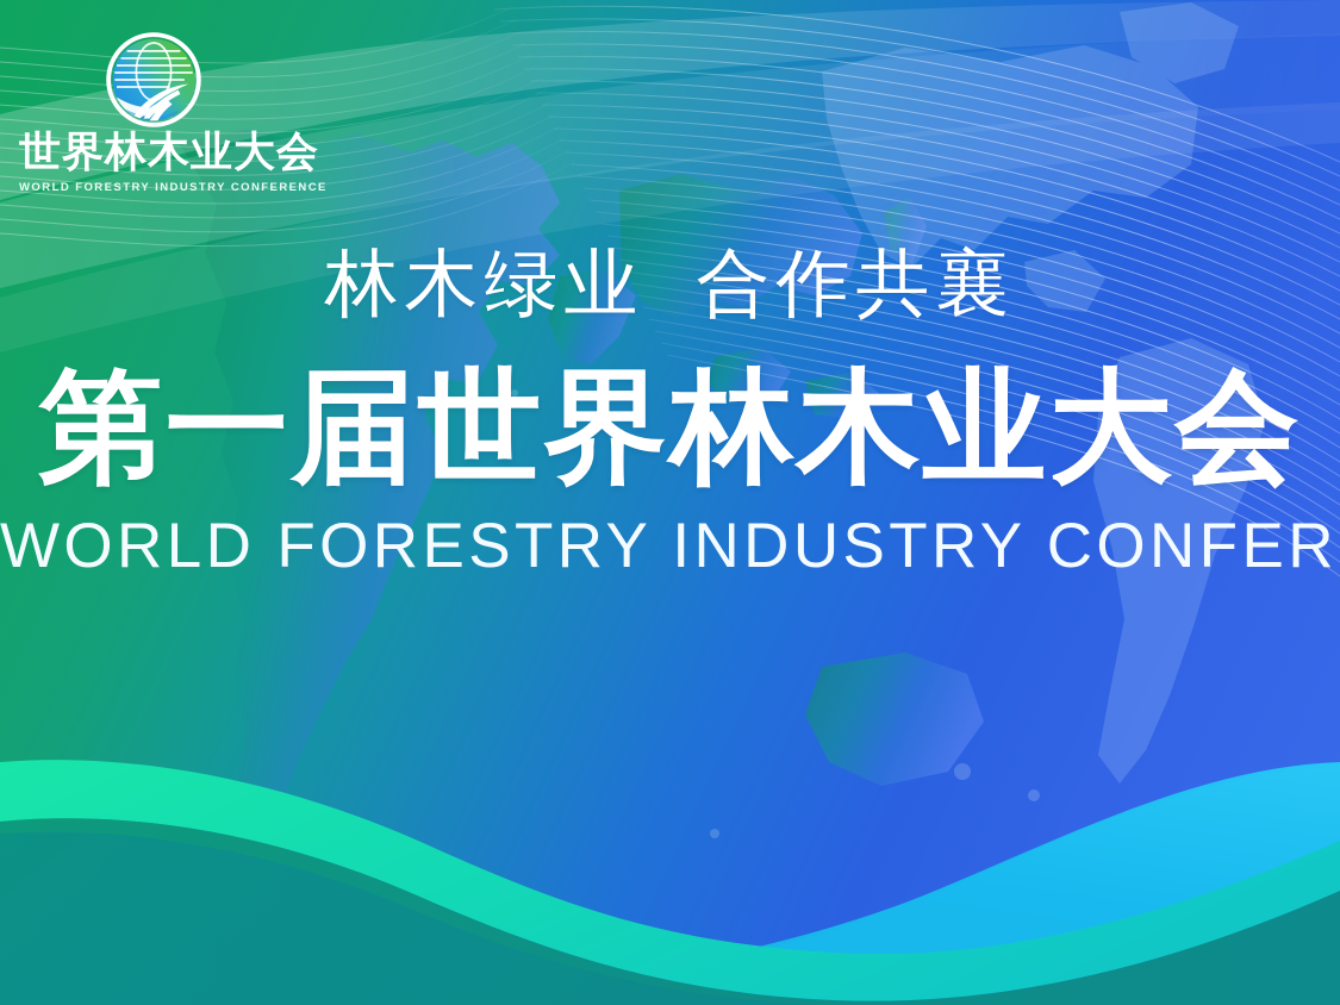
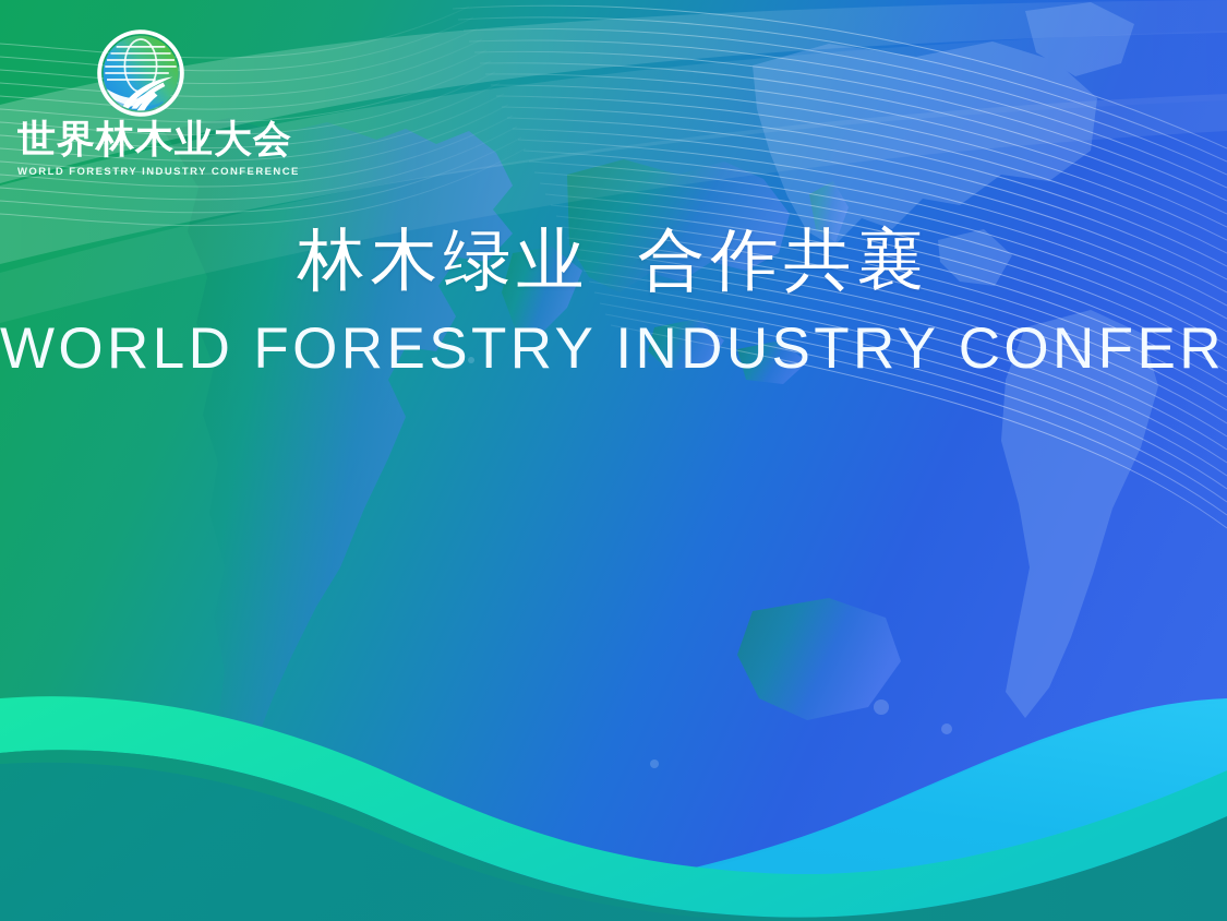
  世界林木业大会
  WORLD FORESTRY INDUSTRY CONFERENCE
  林木绿业 合作共襄
- 第一届世界林木业大会
  WORLD FORESTRY INDUSTRY CONFER
